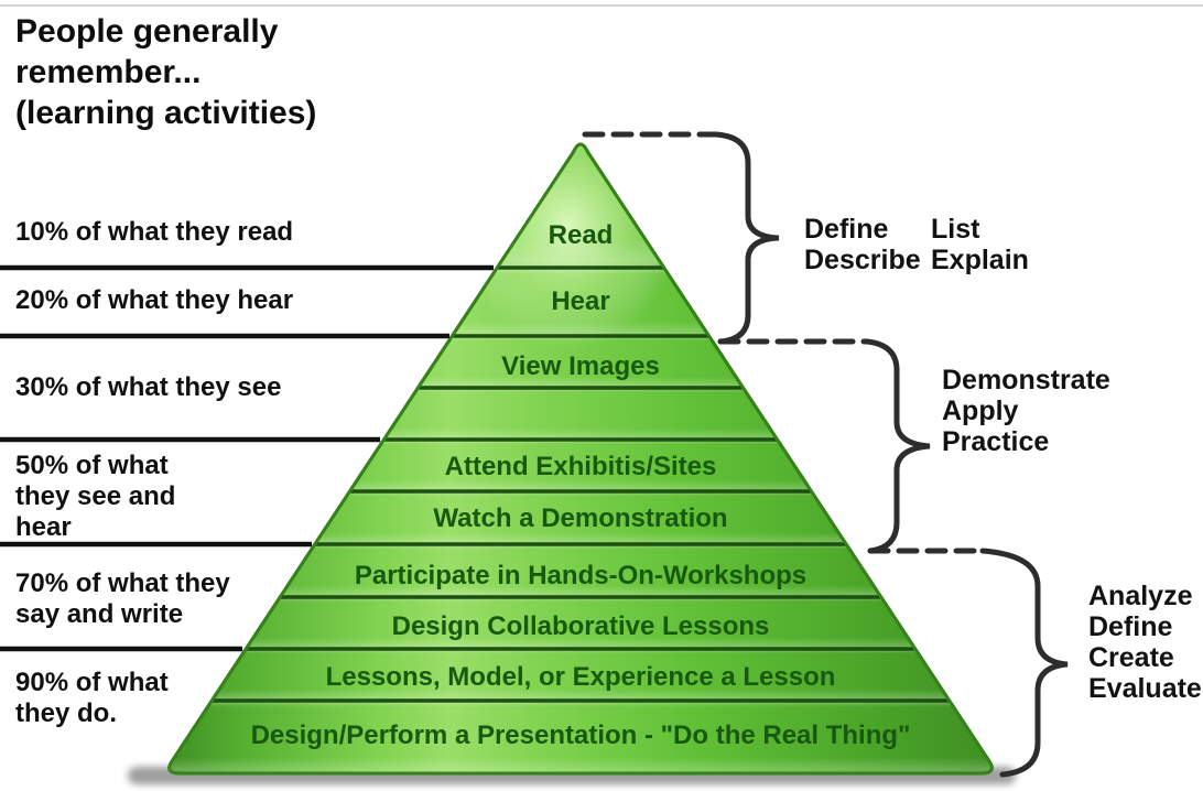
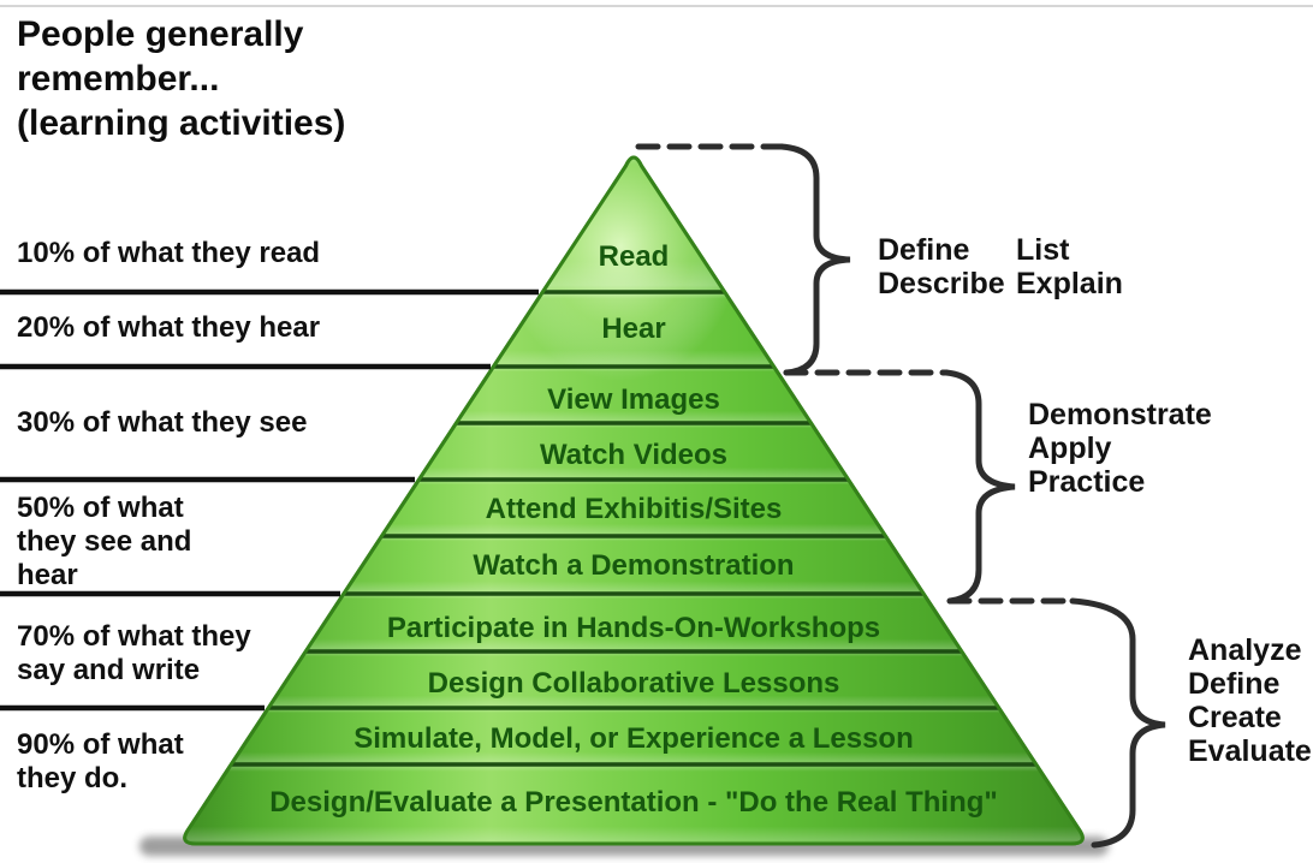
  People generally
  remember...
  (learning activities)
  10% of what they read
  20% of what they hear
  30% of what they see
  50% of what
  they see and
  hear
  70% of what they
  say and write
  90% of what
  they do.
  Read
  Hear
  View Images
+ Watch Videos
  Attend Exhibitis/Sites
  Watch a Demonstration
  Participate in Hands-On-Workshops
  Design Collaborative Lessons
- Lessons, Model, or Experience a Lesson
+ Simulate, Model, or Experience a Lesson
- Design/Perform a Presentation - "Do the Real Thing"
+ Design/Evaluate a Presentation - "Do the Real Thing"
  Define
  DescribeList
  Explain
  Demonstrate
  Apply
  Practice
  Analyze
  Define
  Create
  Evaluate
